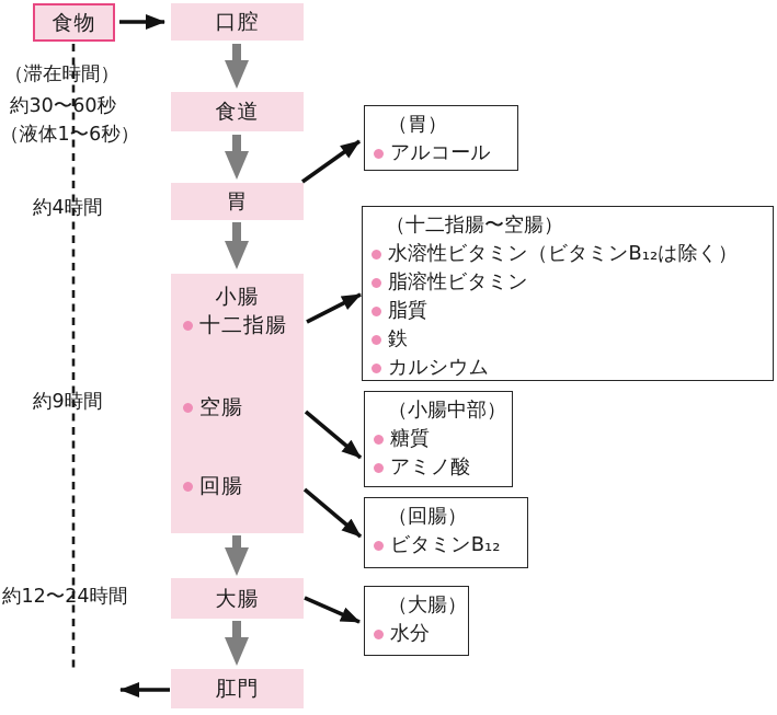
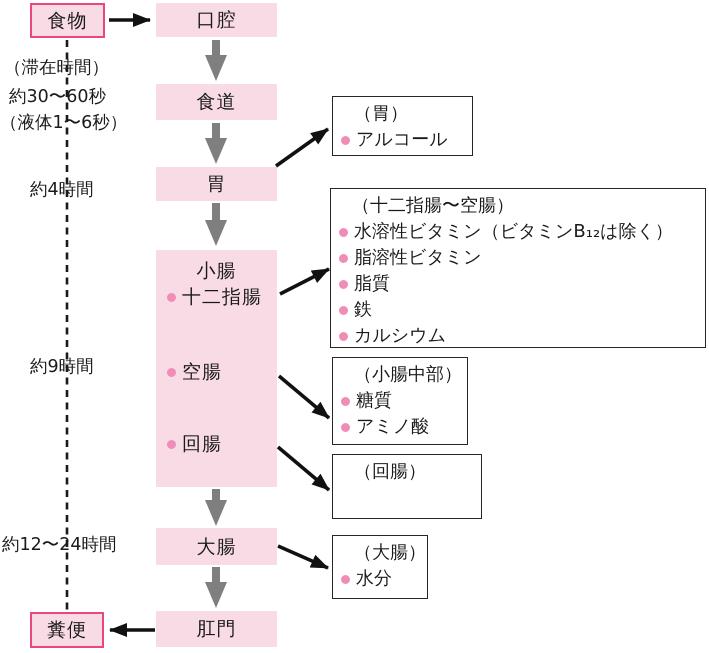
  食物
+ 糞便
  口腔
  食道
  胃
  小腸
  十二指腸
  空腸
  回腸
  大腸
  肛門
  （滞在時間）
  約30〜60秒
  （液体1〜6秒）
  約4時間
  約9時間
  約12〜24時間
  （胃）
  アルコール
  （十二指腸〜空腸）
  水溶性ビタミン（ビタミンB₁₂は除く）
  脂溶性ビタミン
  脂質
  鉄
  カルシウム
  （小腸中部）
  糖質
  アミノ酸
  （回腸）
- ビタミンB₁₂
  （大腸）
  水分
